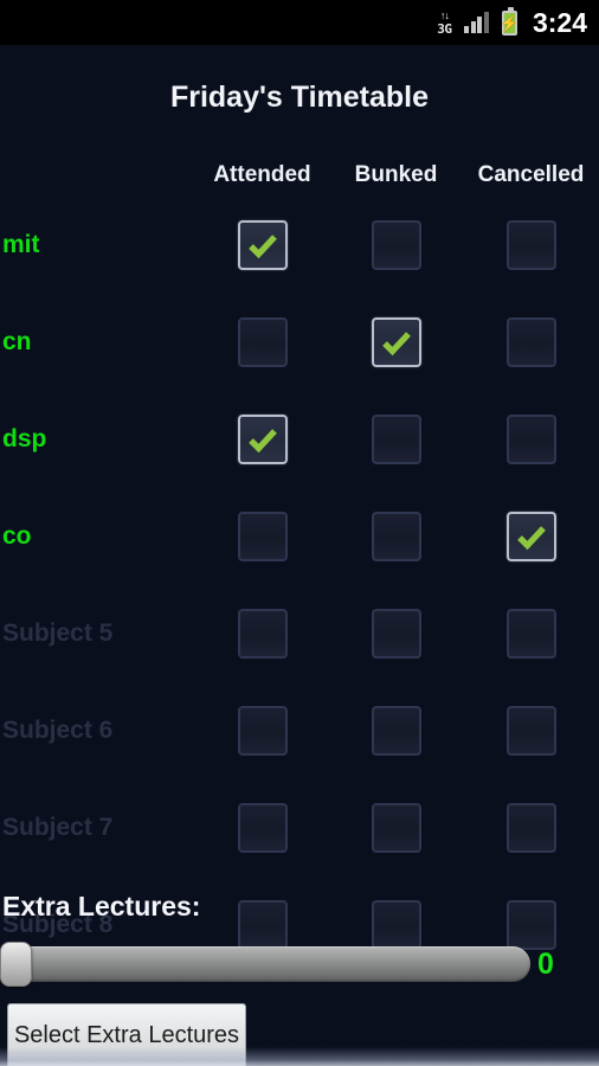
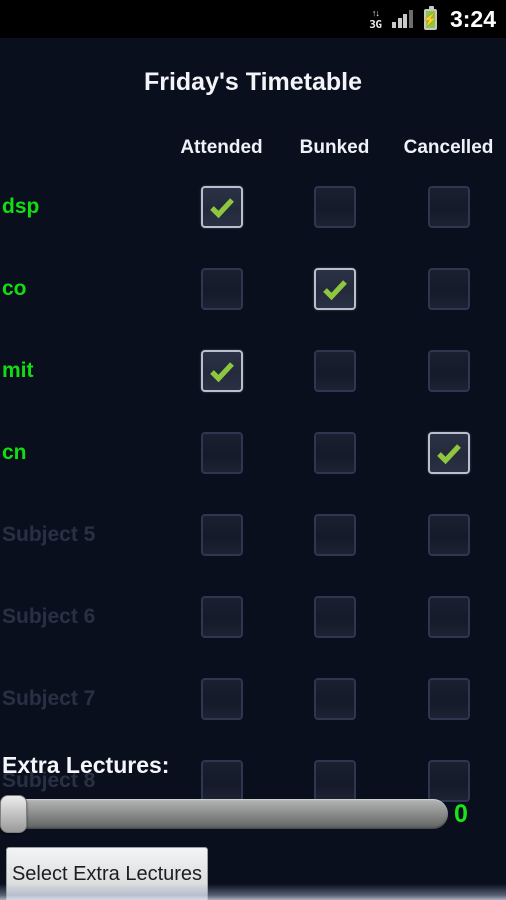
  ↑↓
  3G
  ⚡
  3:24
  Friday's Timetable
  Attended
  Bunked
  Cancelled
- mit
+ dsp
- cn
+ co
- dsp
+ mit
- co
+ cn
  Subject 5
  Subject 6
  Subject 7
  Subject 8
  Extra Lectures:
  0
  Select Extra Lectures
